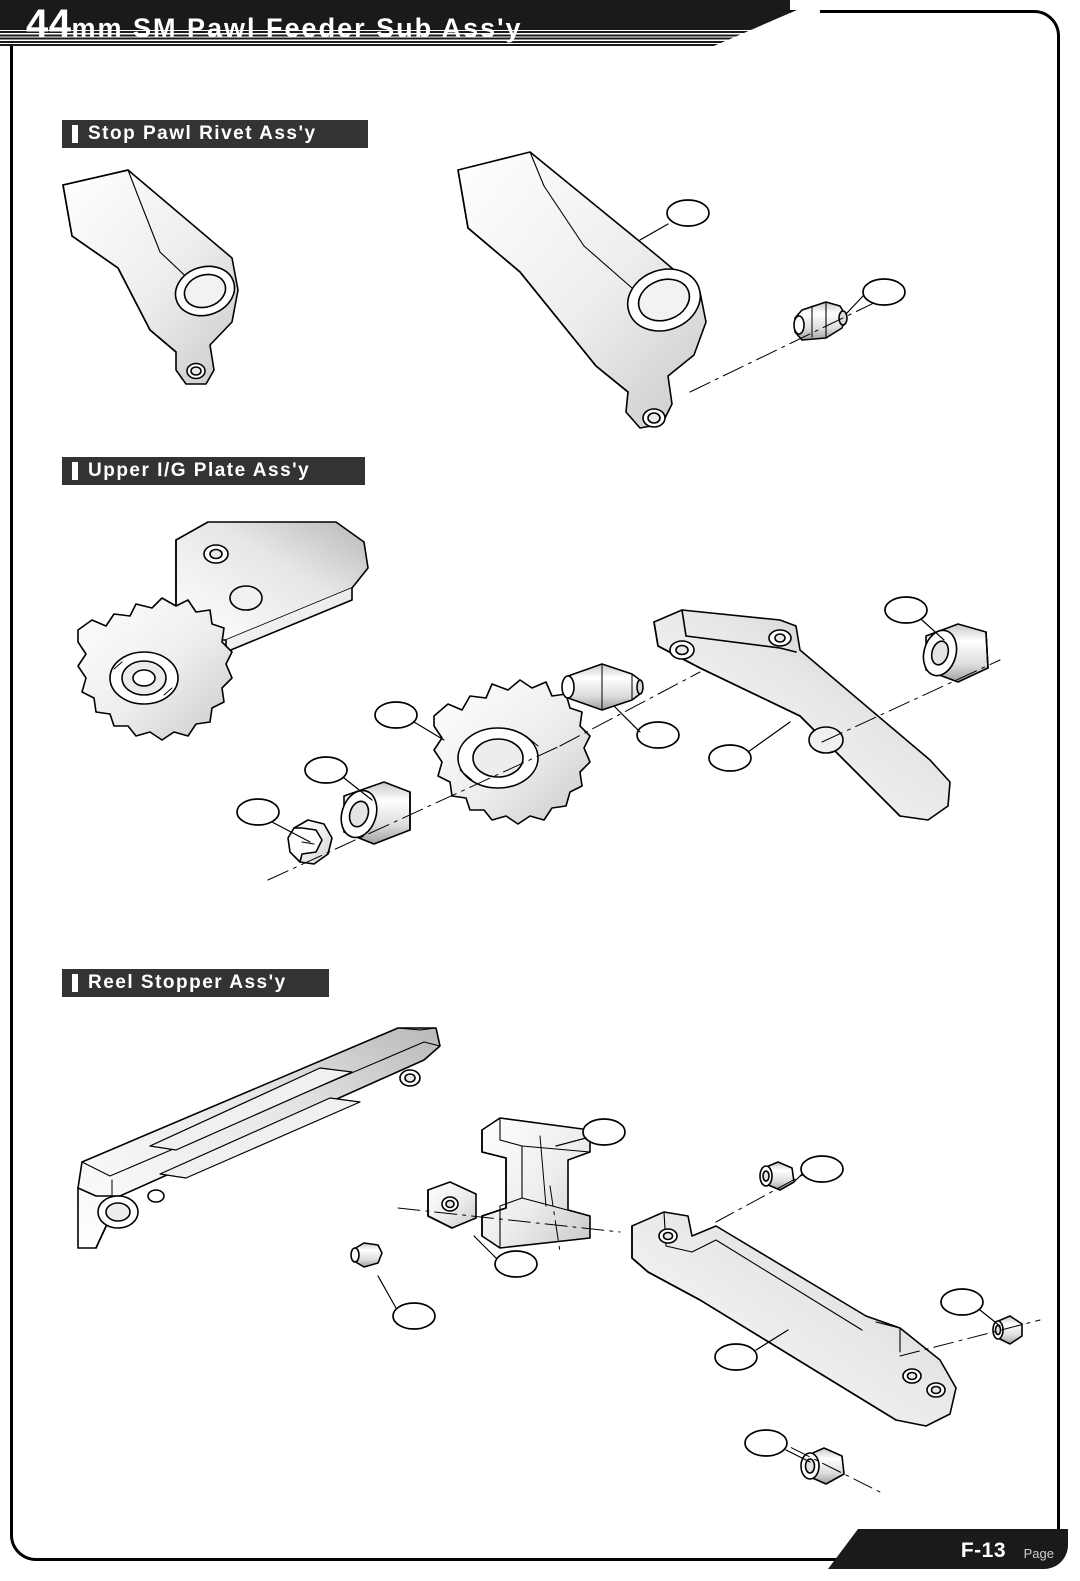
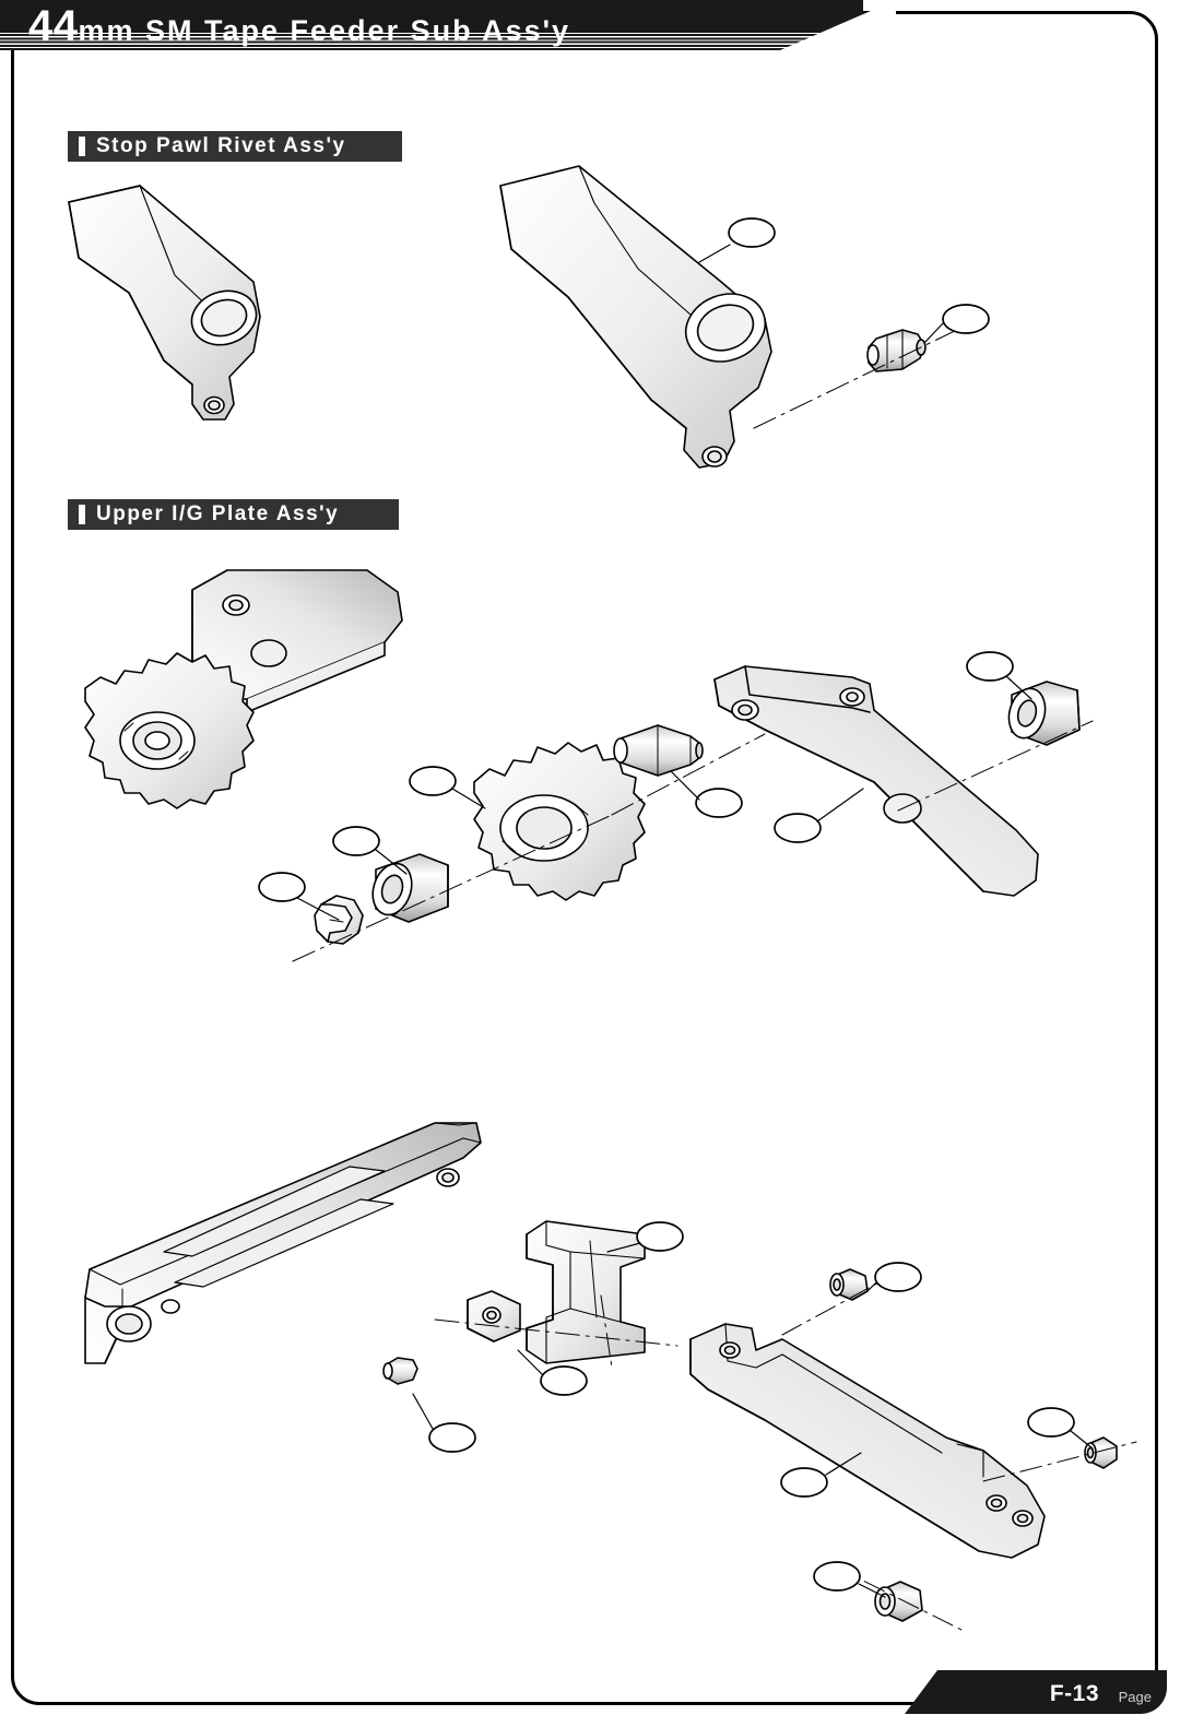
- 44mm SM Pawl Feeder Sub Ass'y
+ 44mm SM Tape Feeder Sub Ass'y
  Stop Pawl Rivet Ass'y
  Upper I/G Plate Ass'y
- Reel Stopper Ass'y
  F-13
  Page
